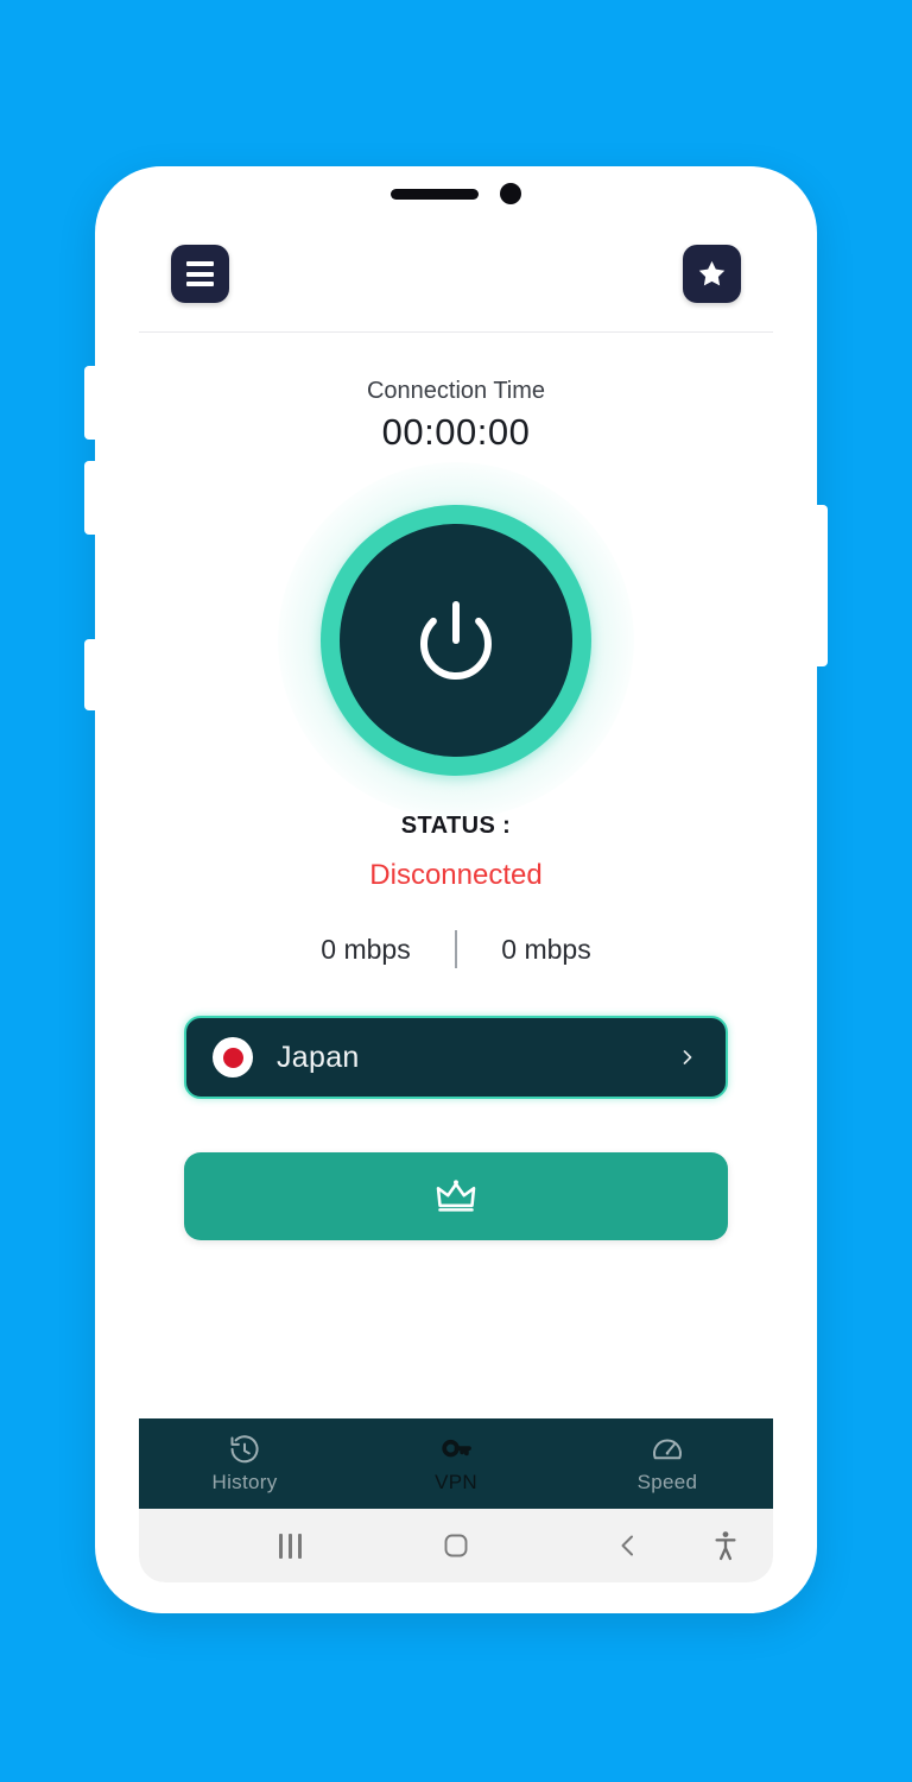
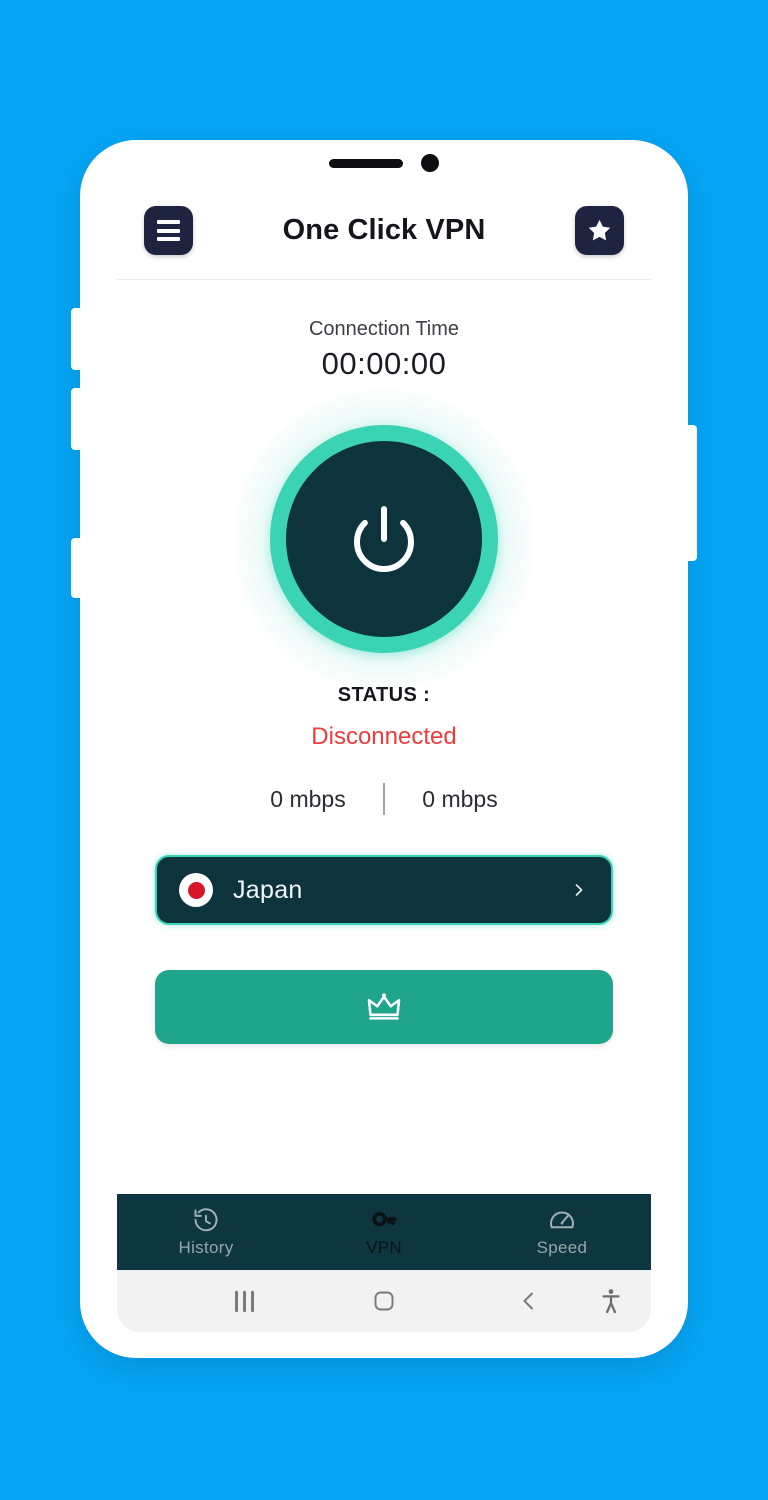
+ One Click VPN
  Connection Time
  00:00:00
  STATUS :
  Disconnected
  0 mbps
  0 mbps
  Japan
  History
  VPN
  Speed
